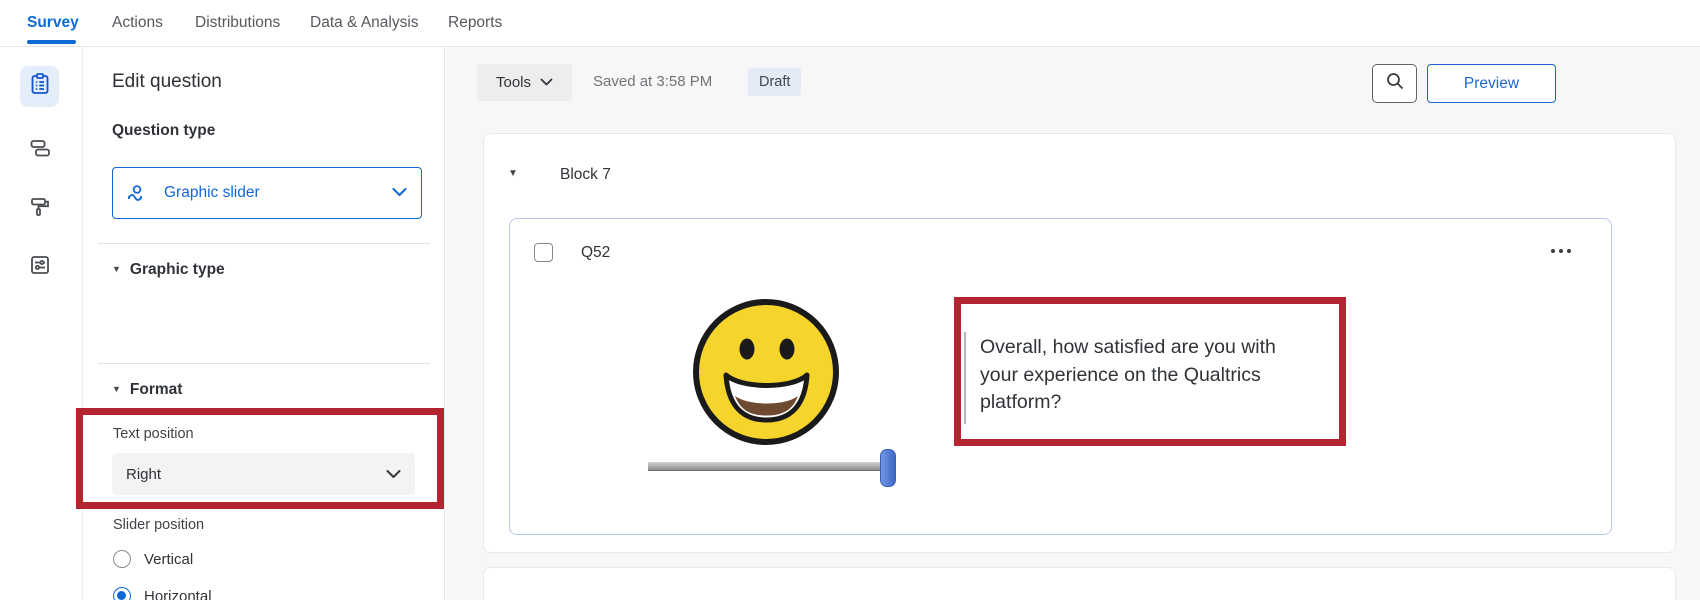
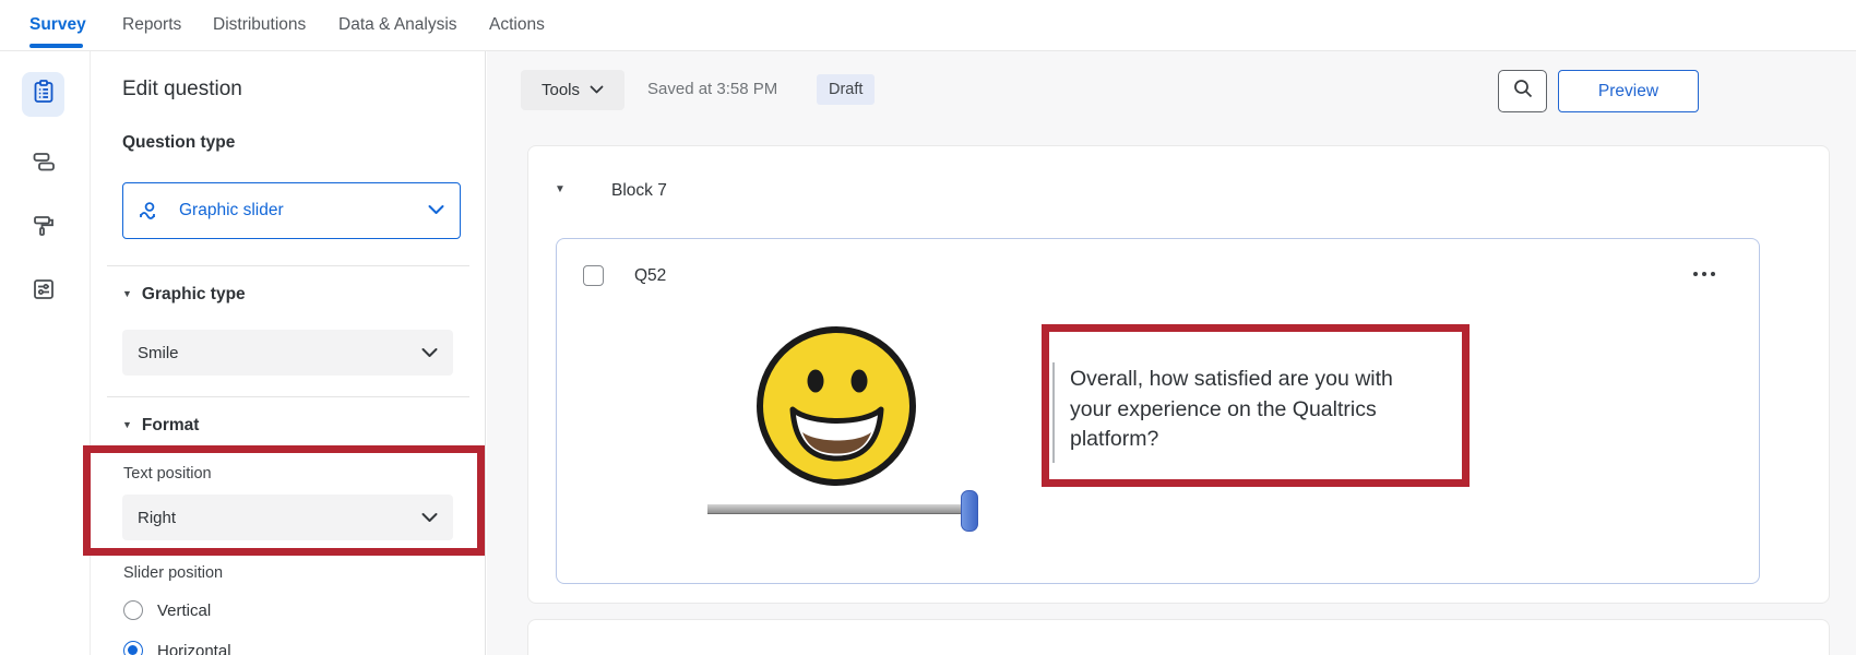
  Survey
- Actions
+ Reports
  Distributions
  Data & Analysis
- Reports
+ Actions
  Edit question
  Question type
  Graphic slider
  ▼ Graphic type
+ Smile
  ▼ Format
  Text position
  Right
  Slider position
  Vertical
  Horizontal
  Tools
  Saved at 3:58 PM
  Draft
  Preview
  ▼
  Block 7
  Q52
  Overall, how satisfied are you with your experience on the Qualtrics platform?
